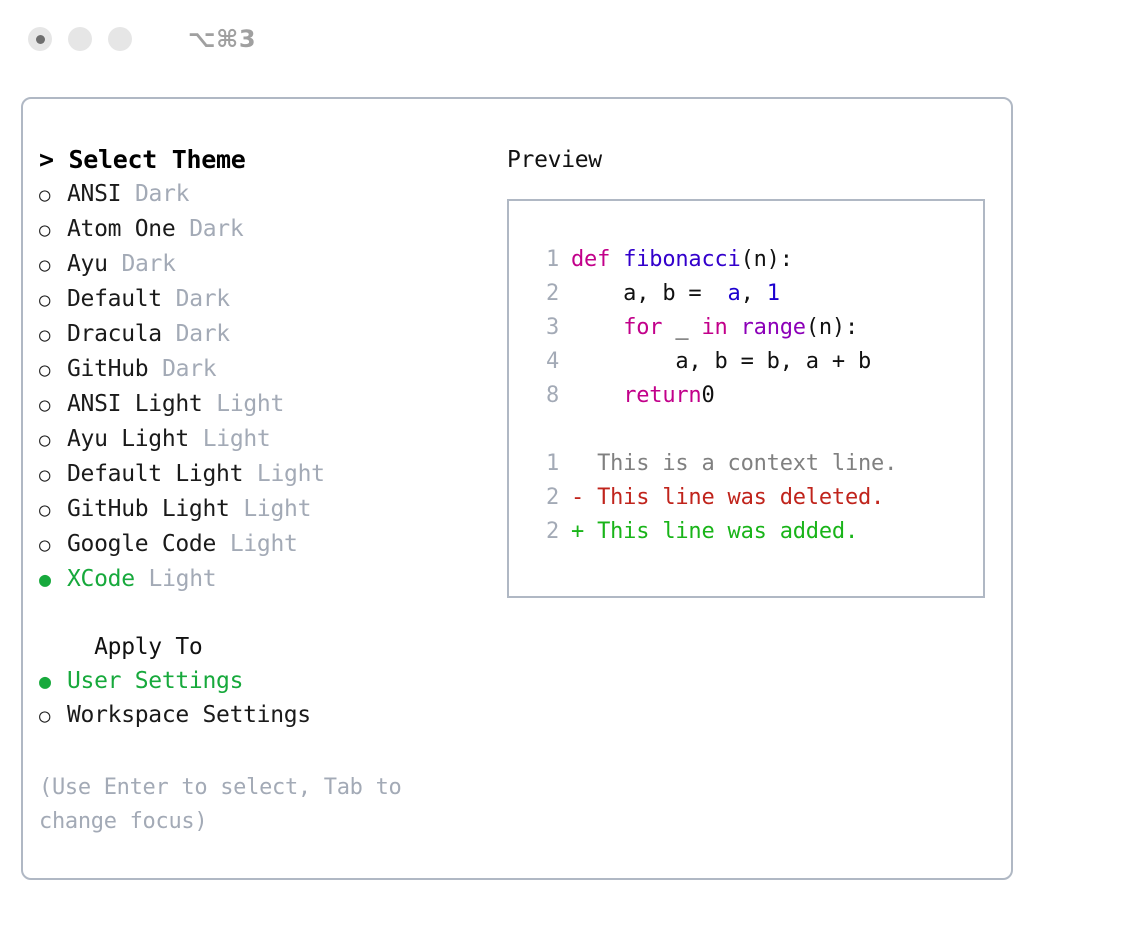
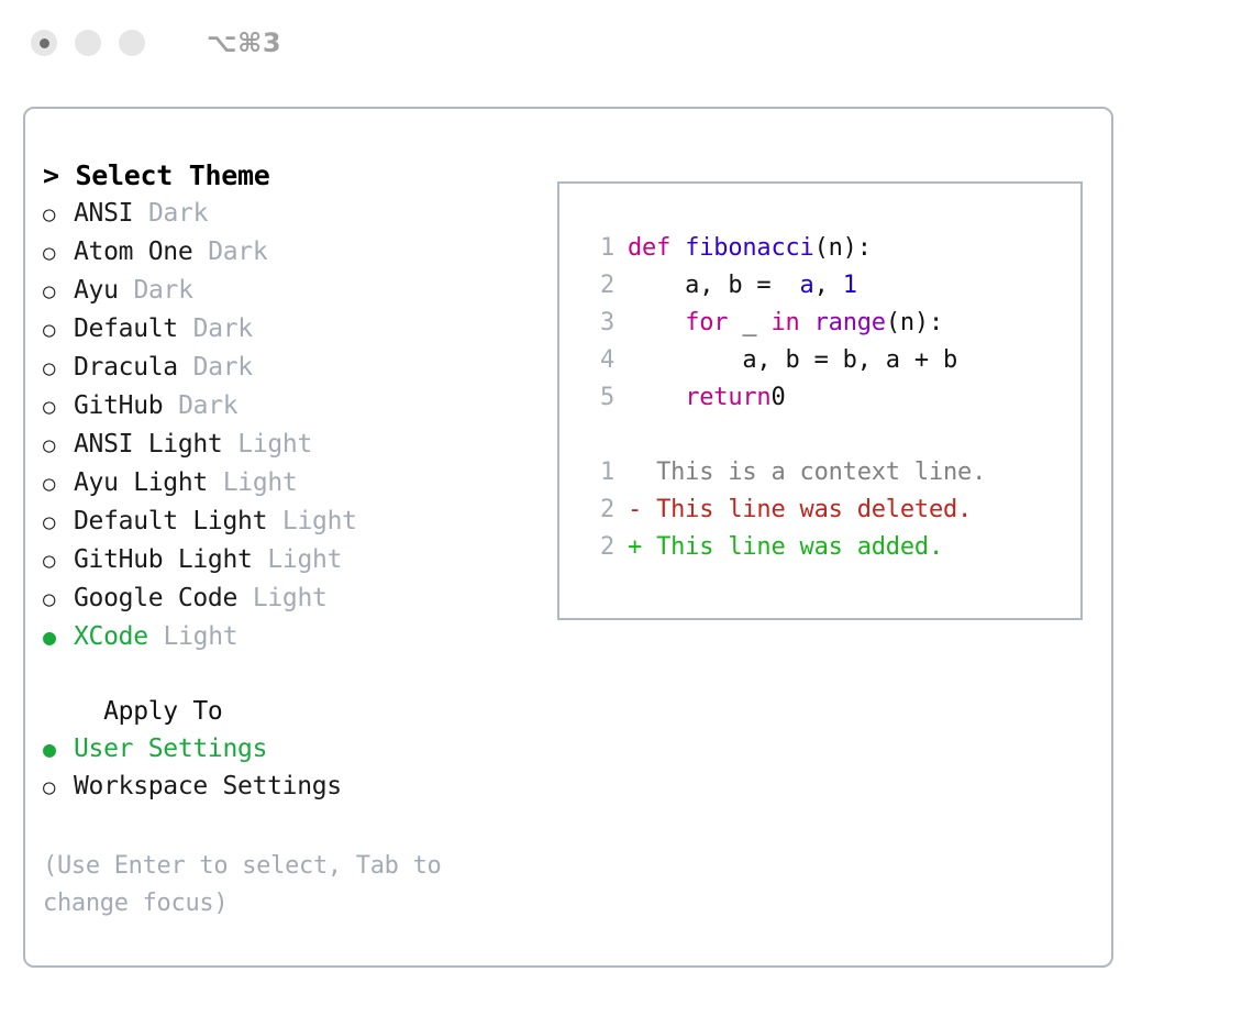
  ⌥⌘3
  > Select Theme
  ○
  ANSI
  Dark
  ○
  Atom One
  Dark
  ○
  Ayu
  Dark
  ○
  Default
  Dark
  ○
  Dracula
  Dark
  ○
  GitHub
  Dark
  ○
  ANSI Light
  Light
  ○
  Ayu Light
  Light
  ○
  Default Light
  Light
  ○
  GitHub Light
  Light
  ○
  Google Code
  Light
  ●
  XCode
  Light
  Apply To
  ●
  User Settings
  ○
  Workspace Settings
  (Use Enter to select, Tab to change focus)
- Preview
  1
  def fibonacci(n):
  2
  a, b = a, 1
  3
  for _ in range(n):
  4
  a, b = b, a + b
- 8
+ 5
  return0
  1
  This is a context line.
  2
  - This line was deleted.
  2
  + This line was added.
